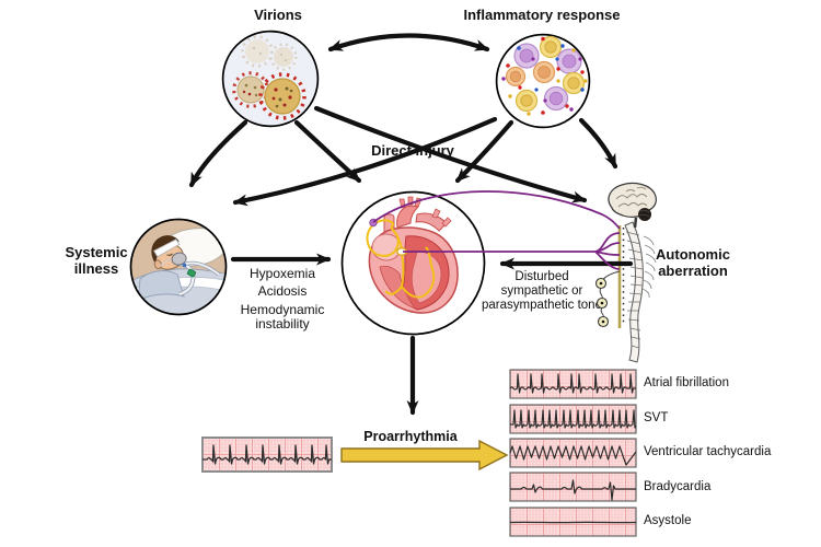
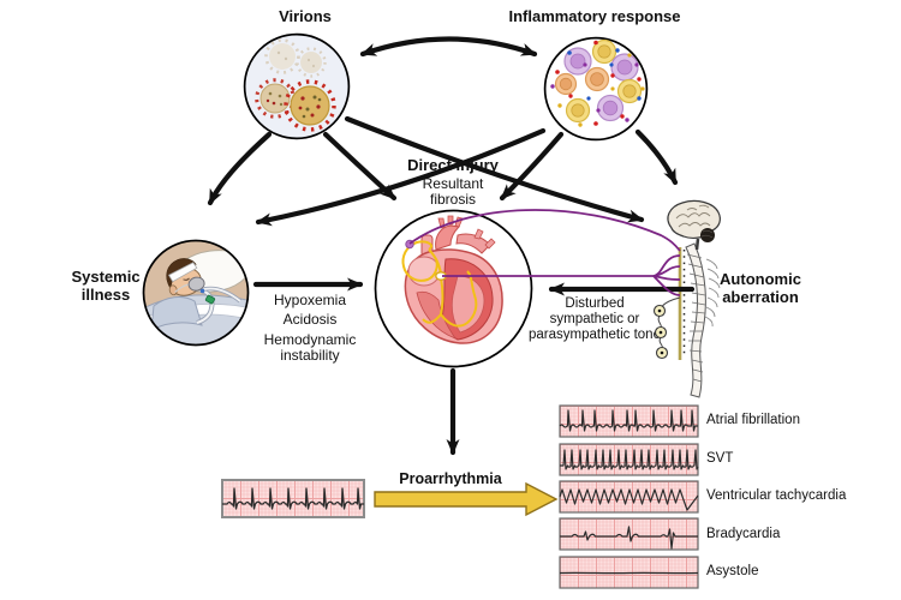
  Virions
  Inflammatory response
  Systemic illness
  Directury
+ Resultant fibrosis
  Autonomic aberration
  Hypoxemia
  Acidosis
  Hemodynamic instability
  Disturbed
  sympathetic or
  parasympathetic ton
  Proarrhythmia
  Atrial fibrillation
  SVT
  Ventricular tachycardia
  Bradycardia
  Asystole
